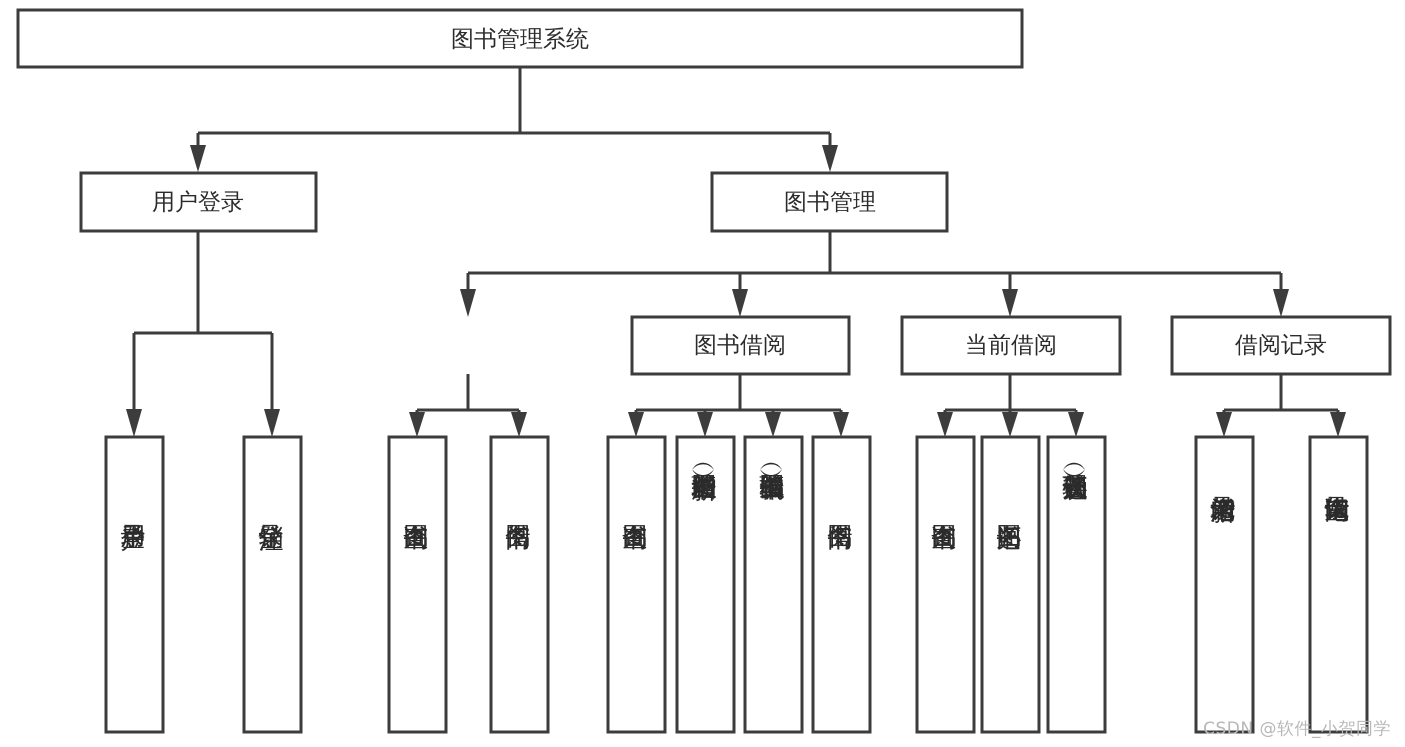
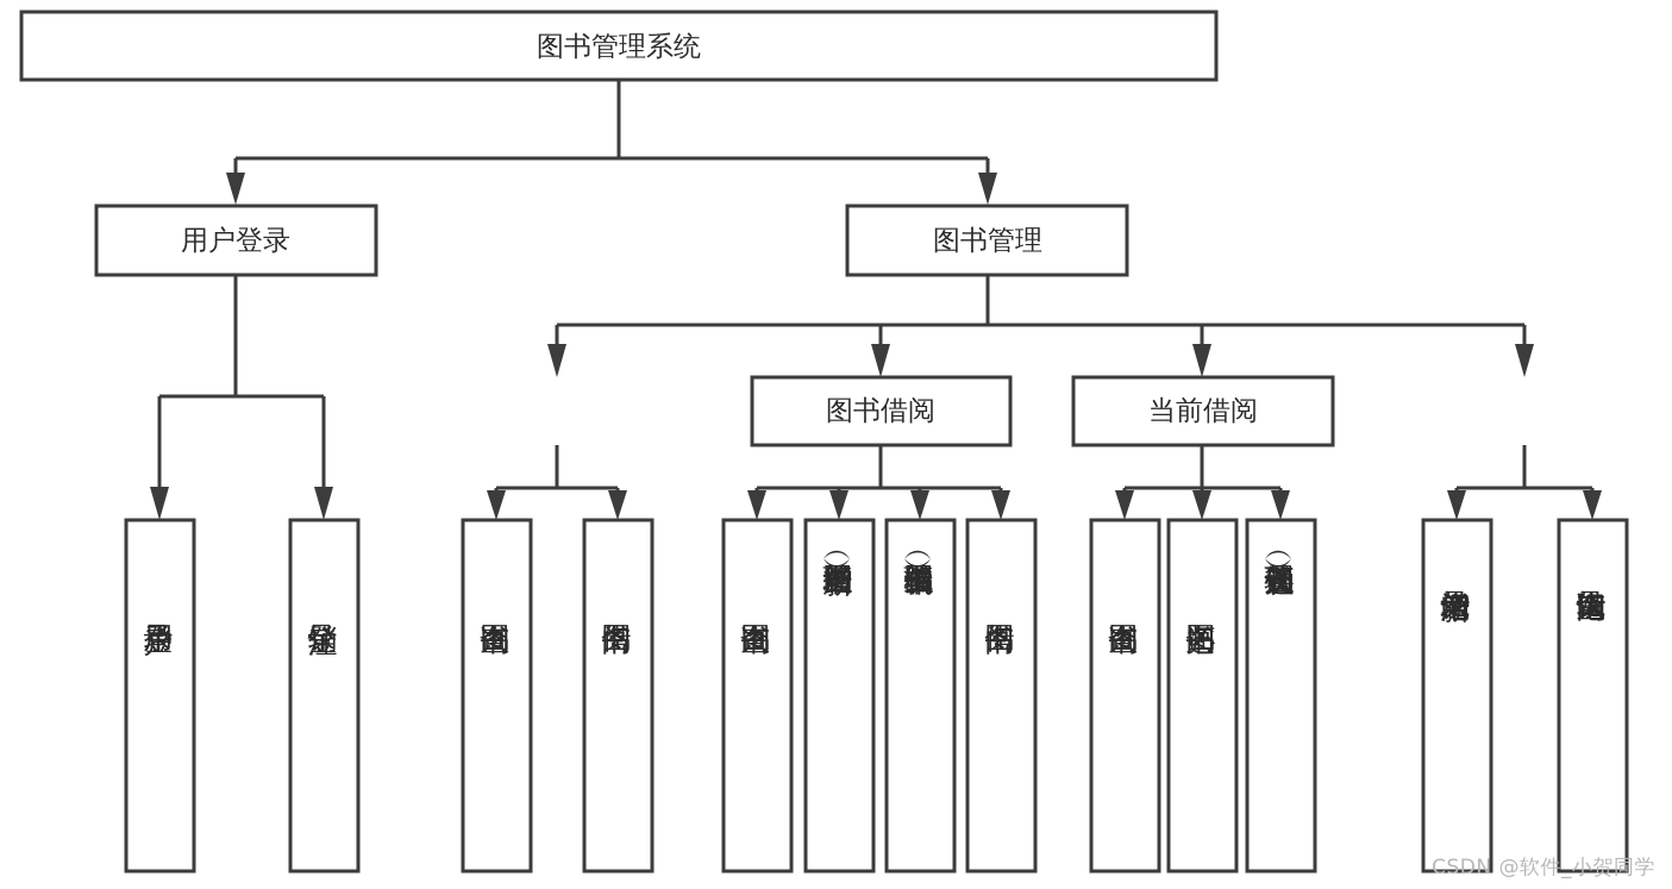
  图书管理系统
  用户登录
  图书管理
  图书借阅
  当前借阅
- 借阅记录
  CSDN @软件_小贺同学
